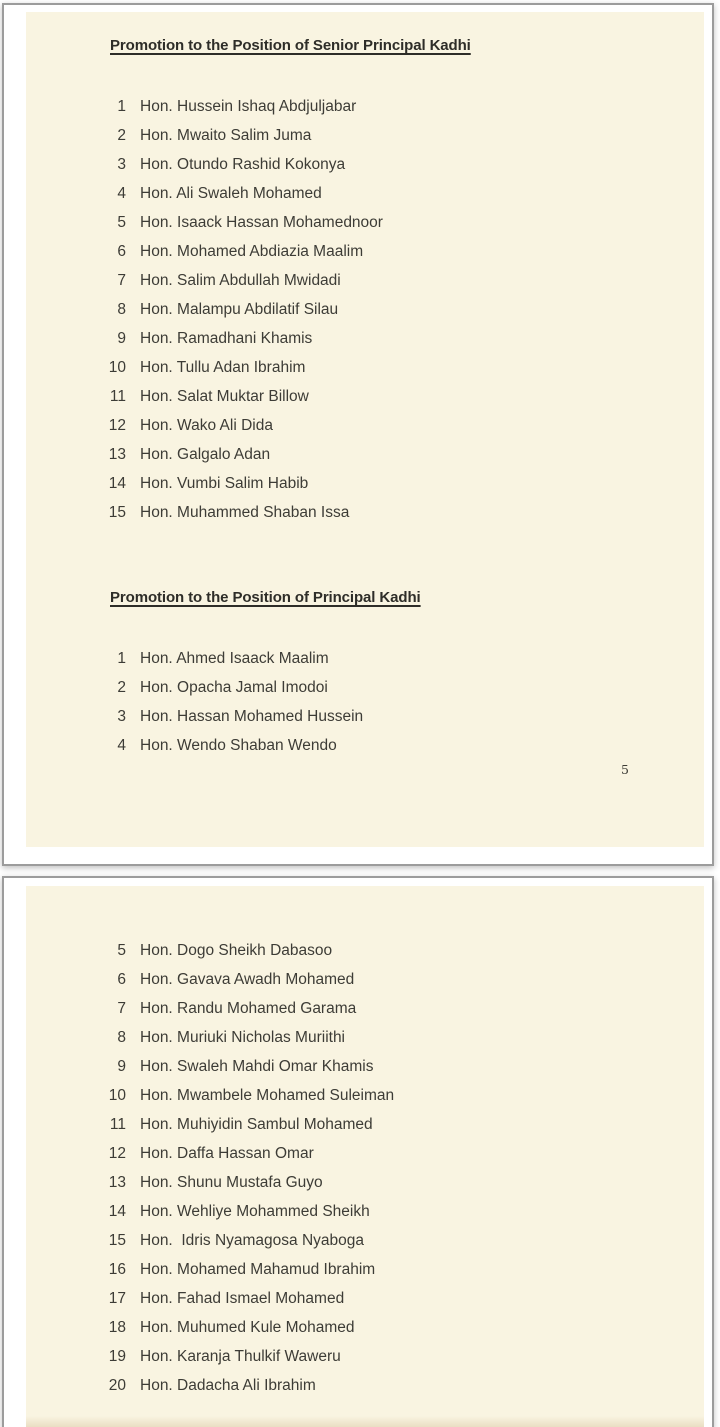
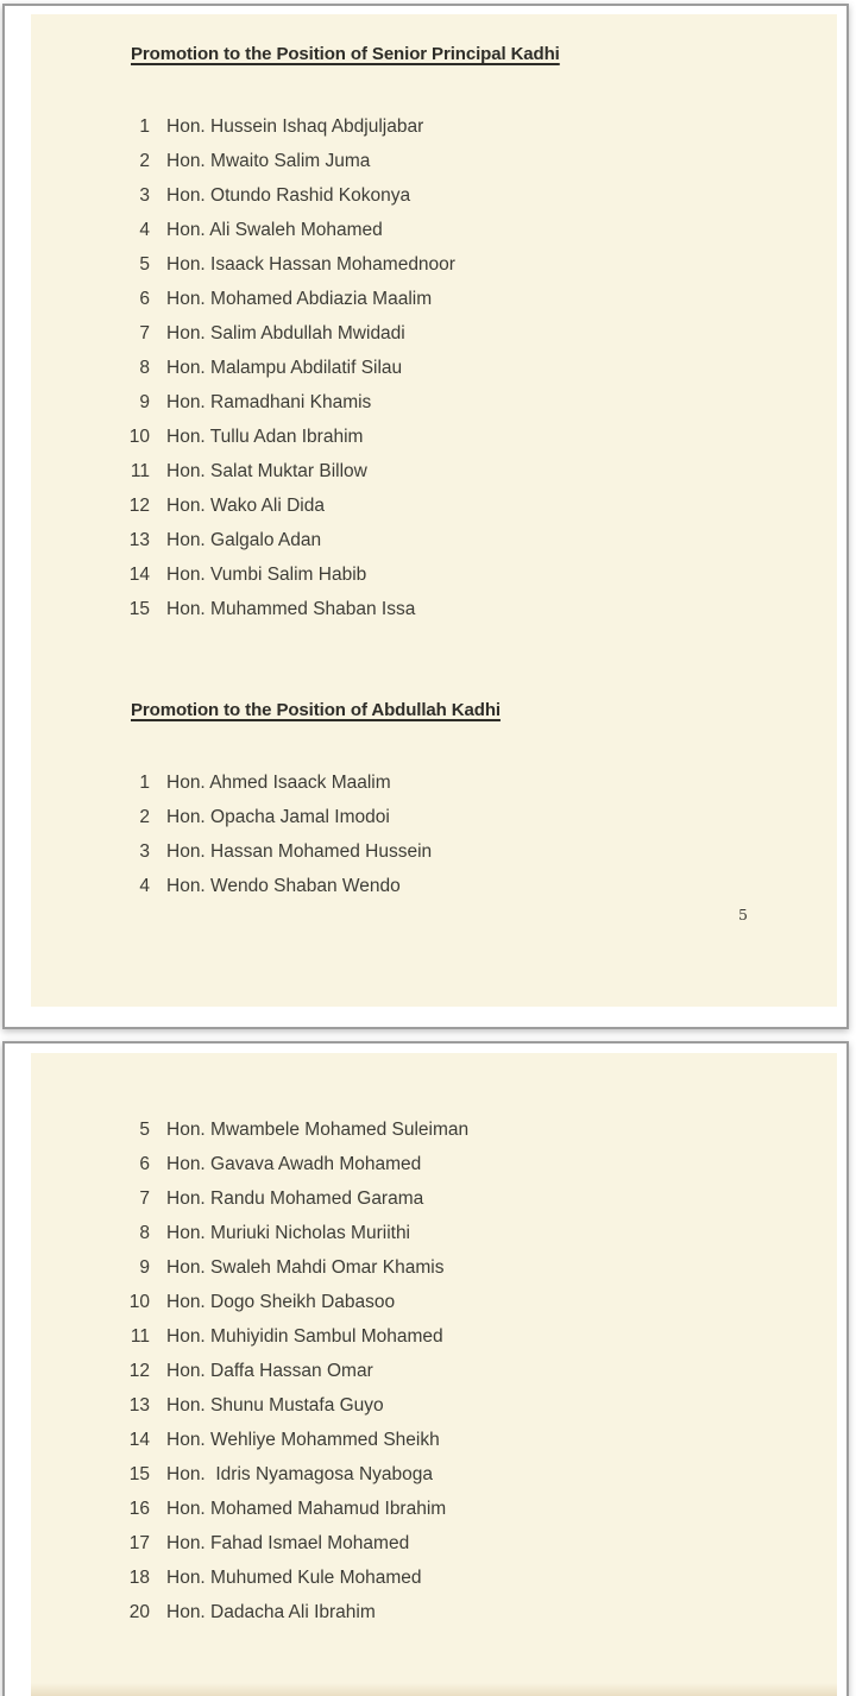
  Promotion to the Position of Senior Principal Kadhi
  1
  Hon. Hussein Ishaq Abdjuljabar
  2
  Hon. Mwaito Salim Juma
  3
  Hon. Otundo Rashid Kokonya
  4
  Hon. Ali Swaleh Mohamed
  5
  Hon. Isaack Hassan Mohamednoor
  6
  Hon. Mohamed Abdiazia Maalim
  7
  Hon. Salim Abdullah Mwidadi
  8
  Hon. Malampu Abdilatif Silau
  9
  Hon. Ramadhani Khamis
  10
  Hon. Tullu Adan Ibrahim
  11
  Hon. Salat Muktar Billow
  12
  Hon. Wako Ali Dida
  13
  Hon. Galgalo Adan
  14
  Hon. Vumbi Salim Habib
  15
  Hon. Muhammed Shaban Issa
- Promotion to the Position of Principal Kadhi
+ Promotion to the Position of Abdullah Kadhi
  1
  Hon. Ahmed Isaack Maalim
  2
  Hon. Opacha Jamal Imodoi
  3
  Hon. Hassan Mohamed Hussein
  4
  Hon. Wendo Shaban Wendo
  5
  5
- Hon. Dogo Sheikh Dabasoo
+ Hon. Mwambele Mohamed Suleiman
  6
  Hon. Gavava Awadh Mohamed
  7
  Hon. Randu Mohamed Garama
  8
  Hon. Muriuki Nicholas Muriithi
  9
  Hon. Swaleh Mahdi Omar Khamis
  10
- Hon. Mwambele Mohamed Suleiman
+ Hon. Dogo Sheikh Dabasoo
  11
  Hon. Muhiyidin Sambul Mohamed
  12
  Hon. Daffa Hassan Omar
  13
  Hon. Shunu Mustafa Guyo
  14
  Hon. Wehliye Mohammed Sheikh
  15
  Hon. Idris Nyamagosa Nyaboga
  16
  Hon. Mohamed Mahamud Ibrahim
  17
  Hon. Fahad Ismael Mohamed
  18
  Hon. Muhumed Kule Mohamed
- 19
- Hon. Karanja Thulkif Waweru
  20
  Hon. Dadacha Ali Ibrahim
